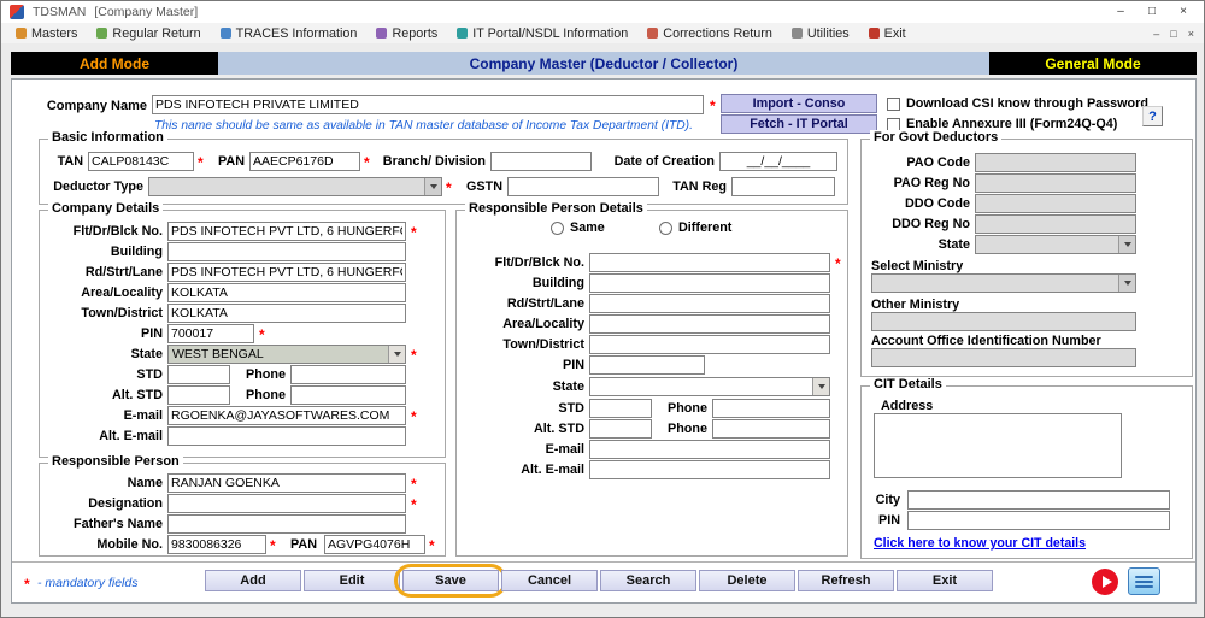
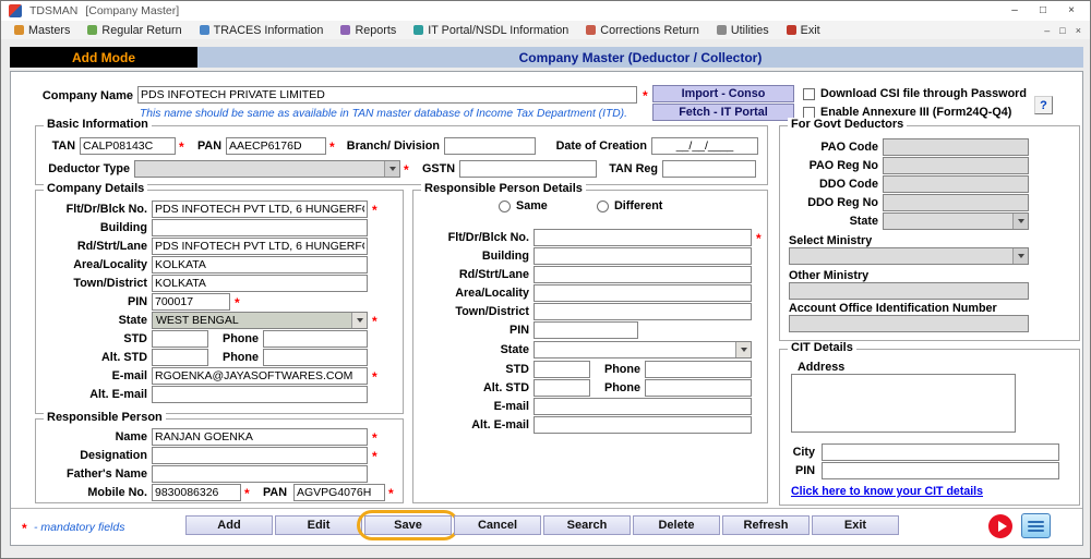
  TDSMAN [Company Master]
  –
  □
  ×
  Masters
  Regular Return
  TRACES Information
  Reports
  IT Portal/NSDL Information
  Corrections Return
  Utilities
  Exit
  –
  □
  ×
  Add Mode
  Company Master (Deductor / Collector)
- General Mode
  Company Name
  PDS INFOTECH PRIVATE LIMITED
  *
  Import - Conso
  Fetch - IT Portal
  This name should be same as available in TAN master database of Income Tax Department (ITD).
- Download CSI know through Password
+ Download CSI file through Password
  Enable Annexure III (Form24Q-Q4)
  ?
  Basic Information
  TAN
  CALP08143C
  *
  PAN
  AAECP6176D
  *
  Branch/ Division
  Date of Creation
  __/__/____
  Deductor Type
  *
  GSTN
  TAN Reg
  For Govt Deductors
  PAO Code
  PAO Reg No
  DDO Code
  DDO Reg No
  State
  Select Ministry
  Other Ministry
  Account Office Identification Number
  Company Details
  Flt/Dr/Blck No.
  PDS INFOTECH PVT LTD, 6 HUNGERF
  *
  Building
  Rd/Strt/Lane
  PDS INFOTECH PVT LTD, 6 HUNGERF
  Area/Locality
  KOLKATA
  Town/District
  KOLKATA
  PIN
  700017
  *
  State
  WEST BENGAL
  *
  STD
  Phone
  Alt. STD
  Phone
  E-mail
  RGOENKA@JAYASOFTWARES.COM
  *
  Alt. E-mail
  Responsible Person Details
  Same
  Different
  Flt/Dr/Blck No.
  *
  Building
  Rd/Strt/Lane
  Area/Locality
  Town/District
  PIN
  State
  STD
  Phone
  Alt. STD
  Phone
  E-mail
  Alt. E-mail
  Responsible Person
  Name
  RANJAN GOENKA
  *
  Designation
  *
  Father's Name
  Mobile No.
  9830086326
  *
  PAN
  AGVPG4076H
  *
  CIT Details
  Address
  City
  PIN
  Click here to know your CIT details
  *
  - mandatory fields
  Add
  Edit
  Save
  Cancel
  Search
  Delete
  Refresh
  Exit
